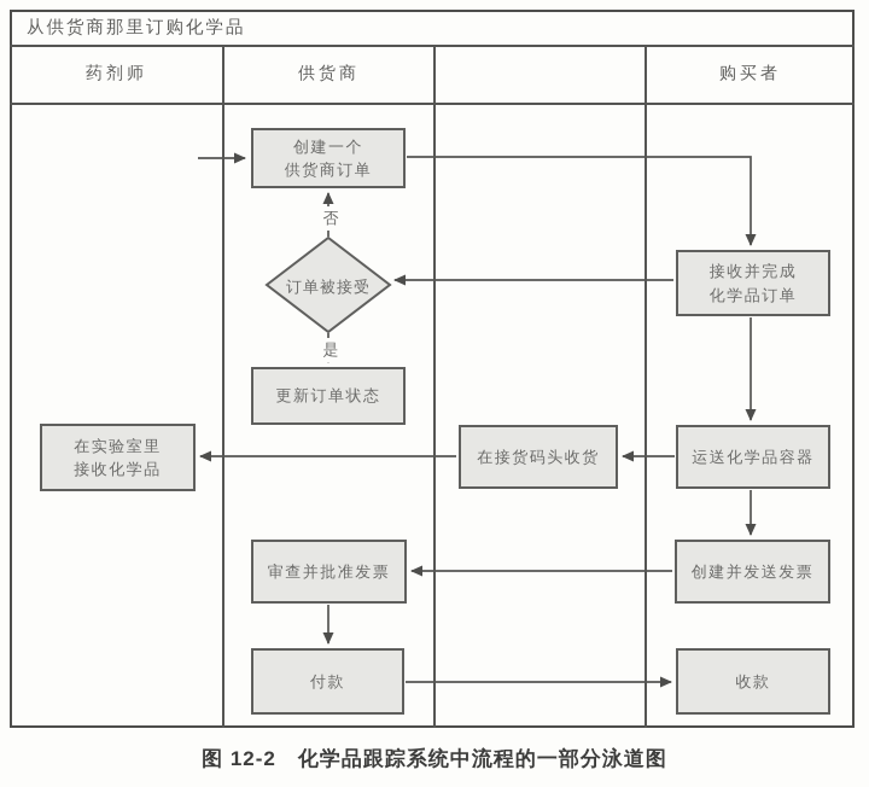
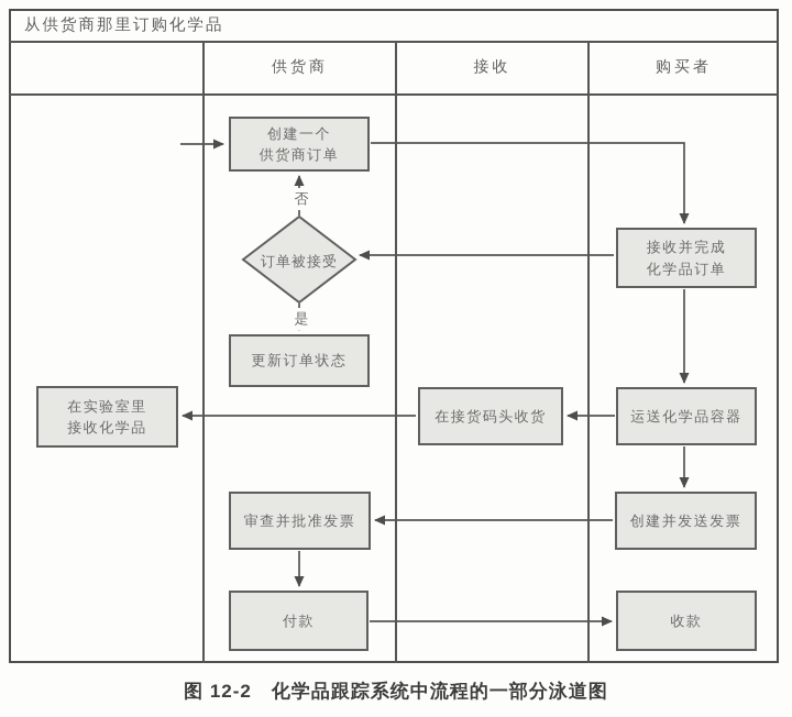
  从供货商那里订购化学品
- 药剂师
  供货商
+ 接收
  购买者
  创建一个
  供货商订单
  更新订单状态
  接收并完成
  化学品订单
  在实验室里
  接收化学品
  在接货码头收货
  运送化学品容器
  审查并批准发票
  创建并发送发票
  付款
  收款
  订单被接受
  否
  是
  图 12-2 化学品跟踪系统中流程的一部分泳道图
